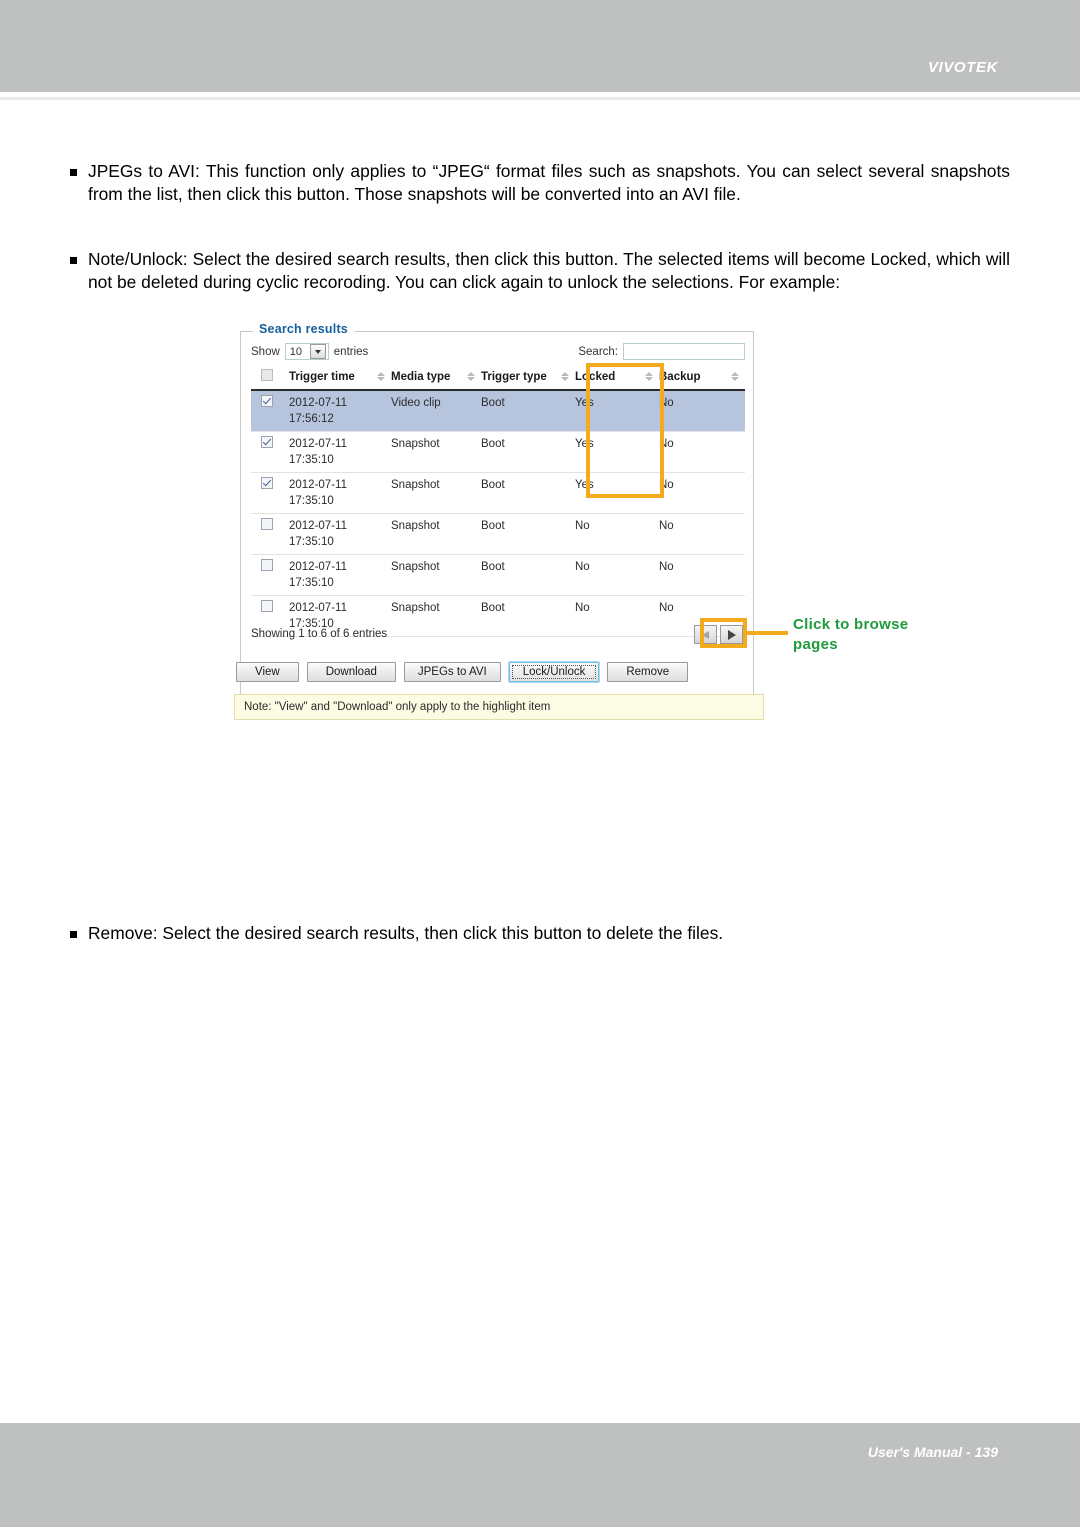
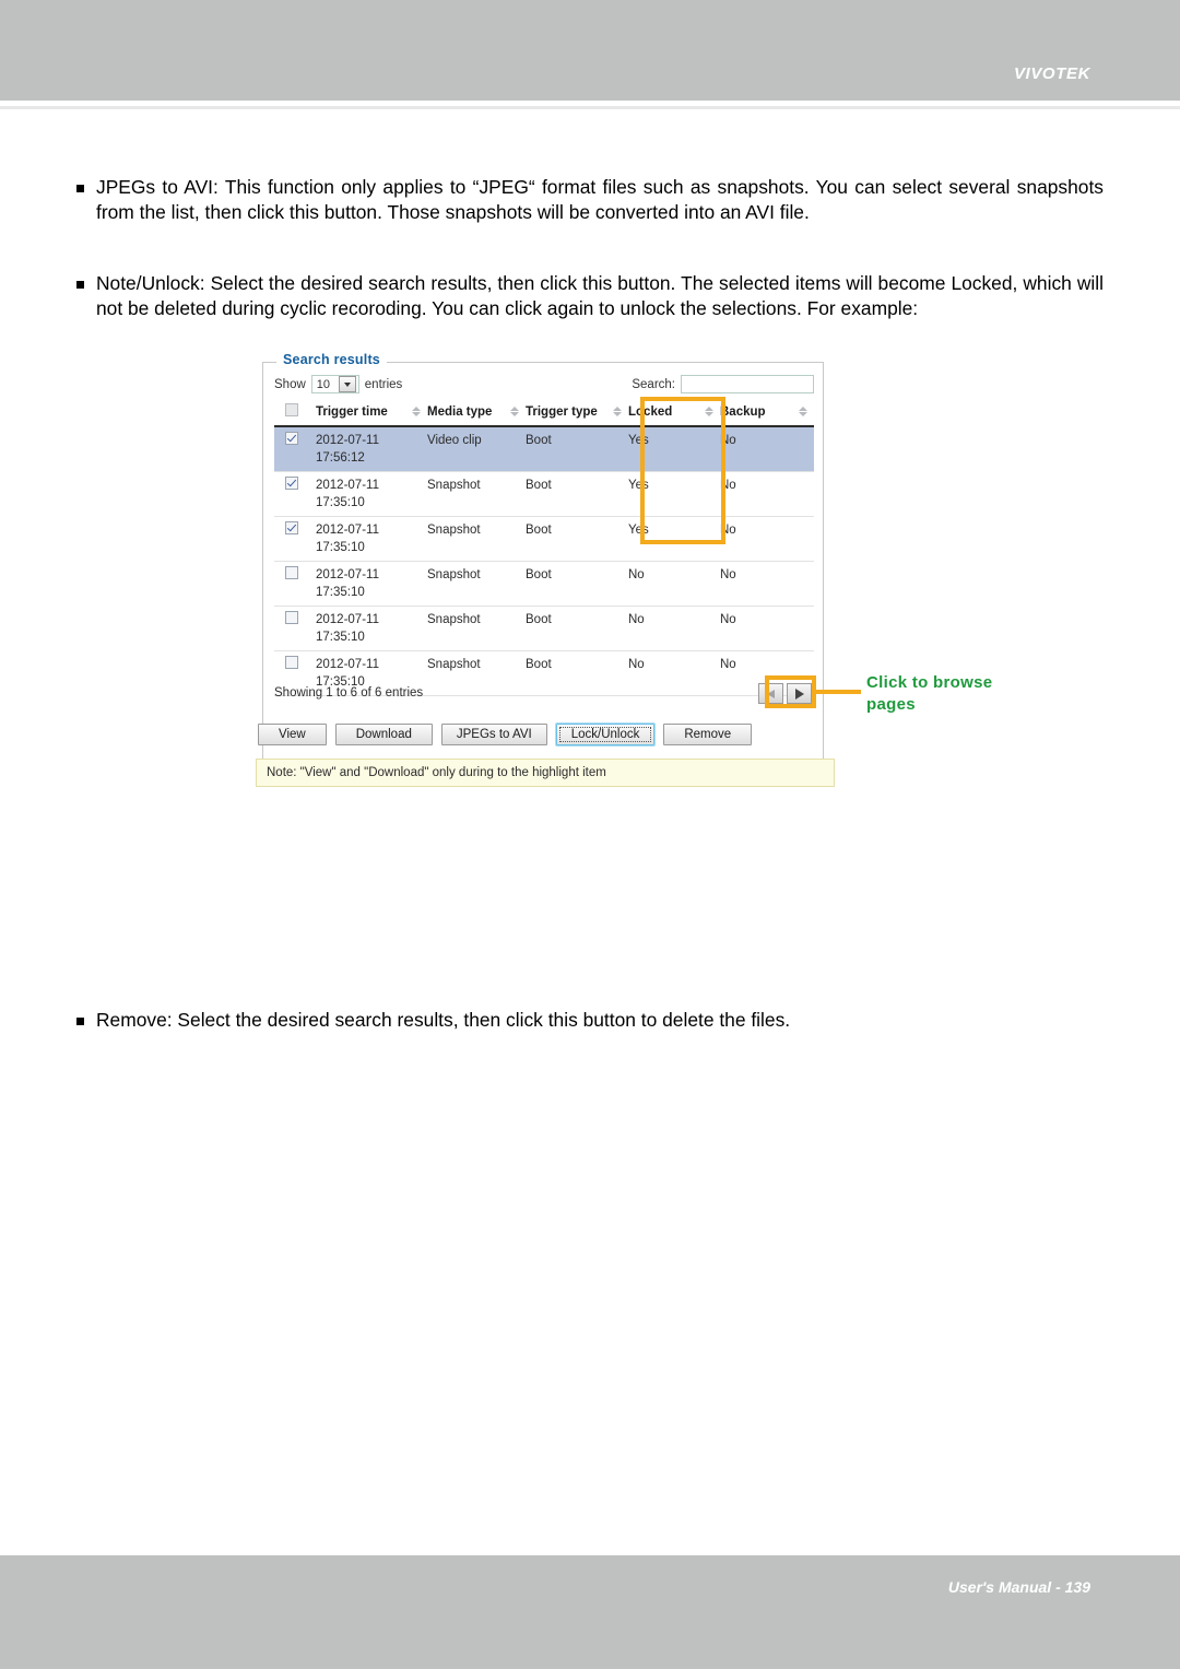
  VIVOTEK
  JPEGs to AVI: This function only applies to “JPEG“ format files such as snapshots. You can select several snapshots from the list, then click this button. Those snapshots will be converted into an AVI file.
  Note/Unlock: Select the desired search results, then click this button. The selected items will become Locked, which will not be deleted during cyclic recoroding. You can click again to unlock the selections. For example:
  Remove: Select the desired search results, then click this button to delete the files.
  Search results
  Show
  10
  entries
  Search:
  	Trigger time	Media type	Trigger type	Locked	Backup
  	2012-07-1117:56:12	Video clip	Boot	Yes	No
  	2012-07-1117:35:10	Snapshot	Boot	Yes	No
  	2012-07-1117:35:10	Snapshot	Boot	Yes	No
  	2012-07-1117:35:10	Snapshot	Boot	No	No
  	2012-07-1117:35:10	Snapshot	Boot	No	No
  	2012-07-1117:35:10	Snapshot	Boot	No	No
  Showing 1 to 6 of 6 entries
  Click to browse
  pages
  View
  Download
  JPEGs to AVI
  Lock/Unlock
  Remove
- Note: "View" and "Download" only apply to the highlight item
+ Note: "View" and "Download" only during to the highlight item
  User's Manual - 139
